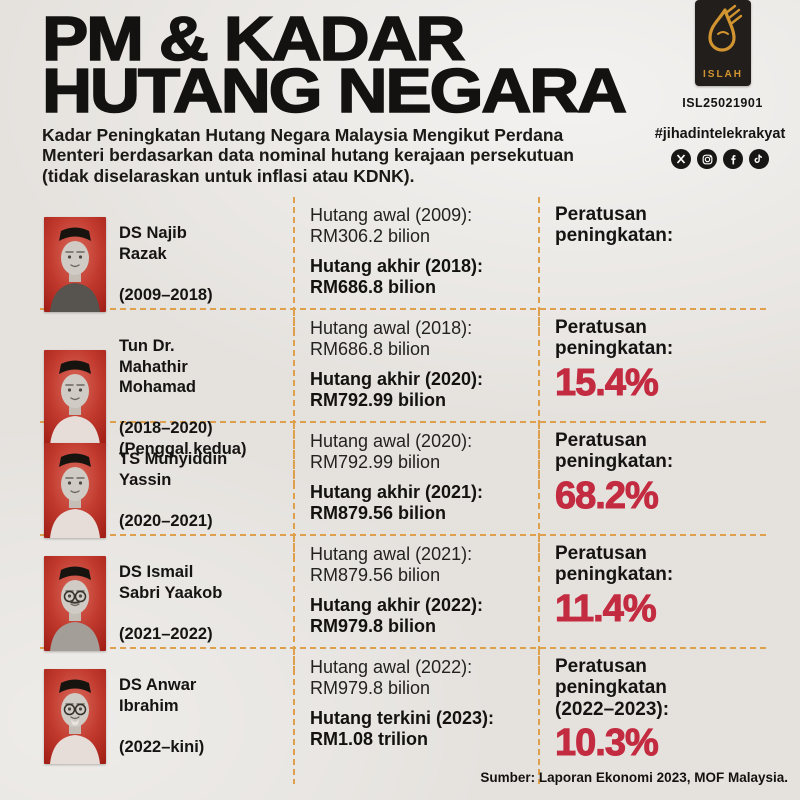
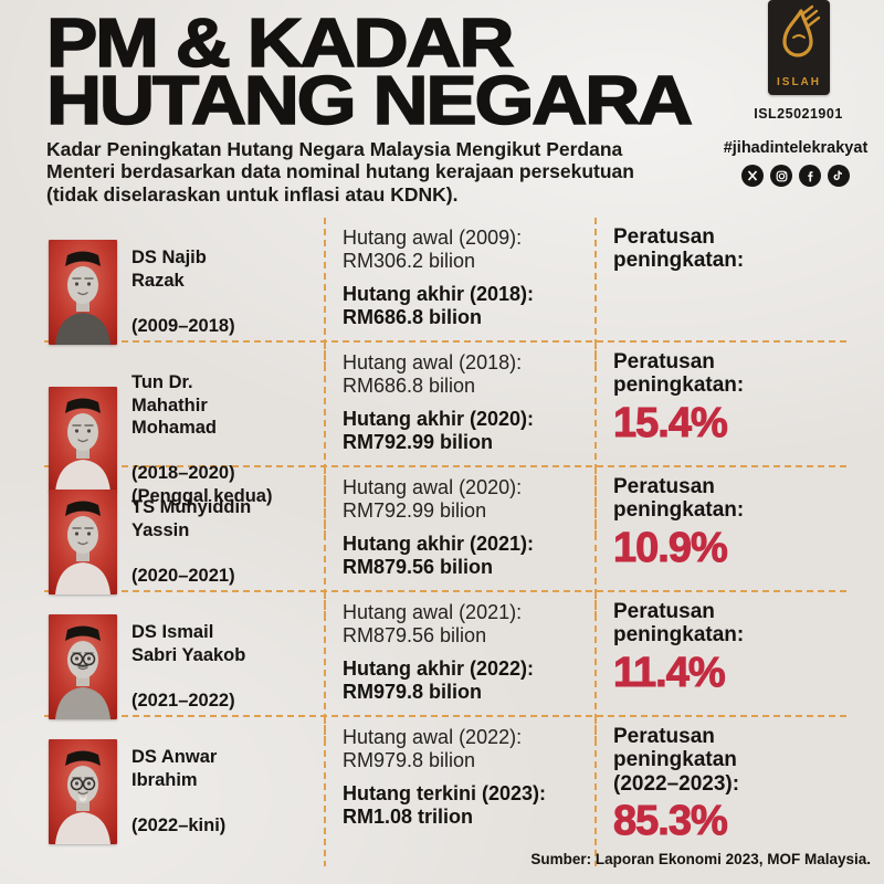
  PM & KADAR
  HUTANG NEGARA
  Kadar Peningkatan Hutang Negara Malaysia Mengikut Perdana
  Menteri berdasarkan data nominal hutang kerajaan persekutuan
  (tidak diselaraskan untuk inflasi atau KDNK).
  ISLAH
  ISL25021901
  #jihadintelekrakyat
  DS Najib
  Razak
  (2009–2018)
  Hutang awal (2009):
  RM306.2 bilion
  Hutang akhir (2018):
  RM686.8 bilion
  Peratusan
  peningkatan:
  Tun Dr.
  Mahathir
  Mohamad
  (2018–2020)
  (Penggal kedua)
  Hutang awal (2018):
  RM686.8 bilion
  Hutang akhir (2020):
  RM792.99 bilion
  Peratusan
  peningkatan:
  15.4%
  TS Muhyiddin
  Yassin
  (2020–2021)
  Hutang awal (2020):
  RM792.99 bilion
  Hutang akhir (2021):
  RM879.56 bilion
  Peratusan
  peningkatan:
- 68.2%
+ 10.9%
  DS Ismail
  Sabri Yaakob
  (2021–2022)
  Hutang awal (2021):
  RM879.56 bilion
  Hutang akhir (2022):
  RM979.8 bilion
  Peratusan
  peningkatan:
  11.4%
  DS Anwar
  Ibrahim
  (2022–kini)
  Hutang awal (2022):
  RM979.8 bilion
  Hutang terkini (2023):
  RM1.08 trilion
  Peratusan
  peningkatan
  (2022–2023):
- 10.3%
+ 85.3%
  Sumber: Laporan Ekonomi 2023, MOF Malaysia.
